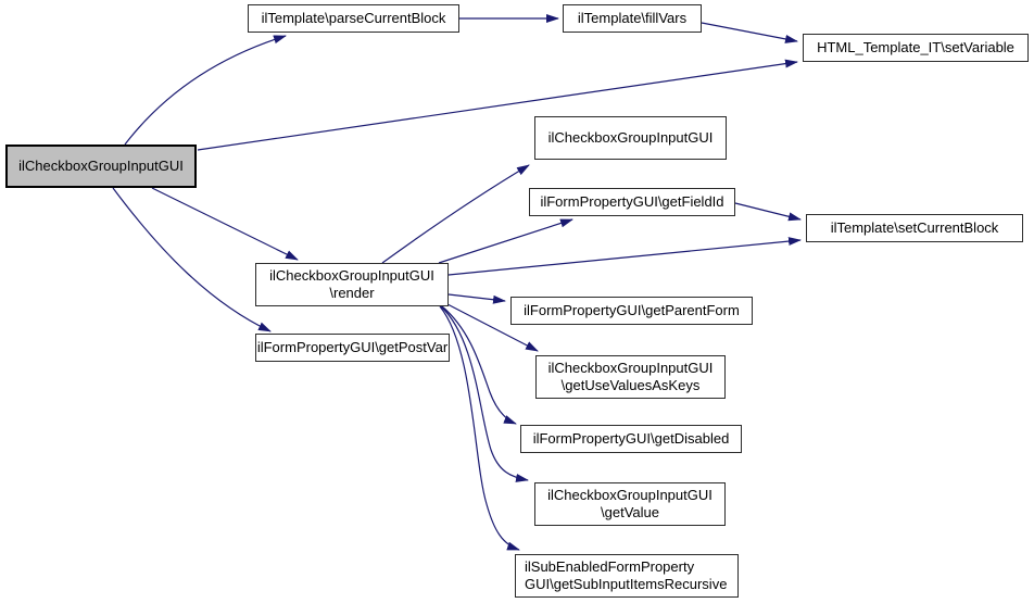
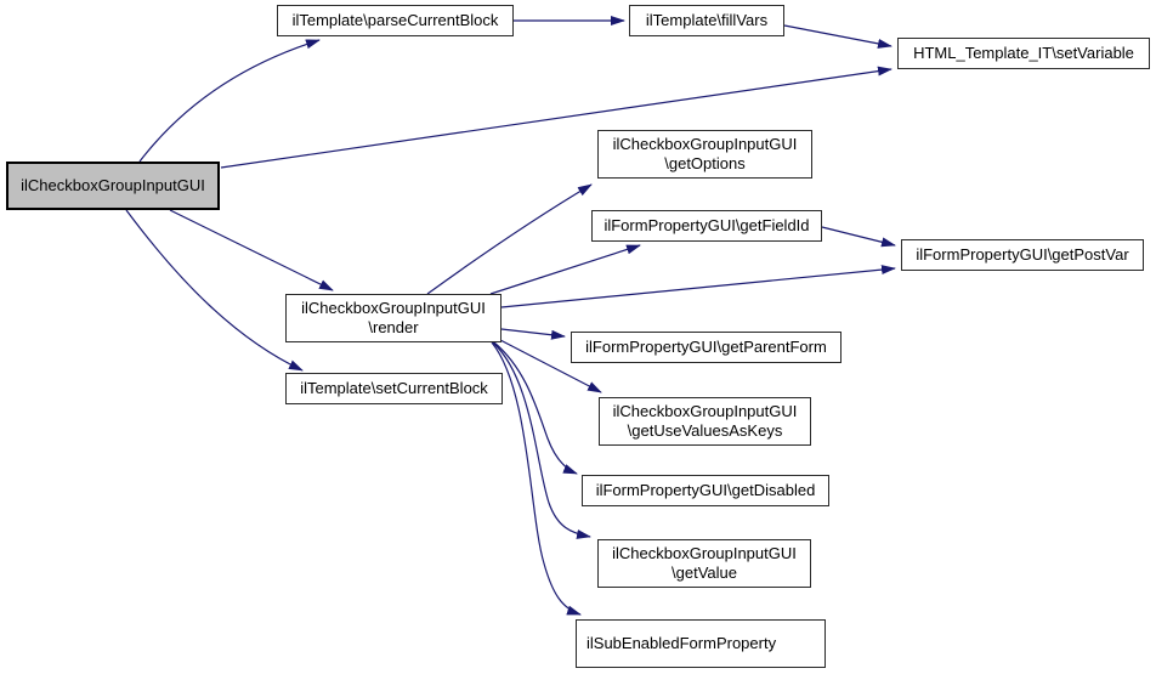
  ilCheckboxGroupInputGUI
  ilTemplate\parseCurrentBlock
  ilTemplate\fillVars
  HTML_Template_IT\setVariable
  ilCheckboxGroupInputGUI
+ \getOptions
  ilFormPropertyGUI\getFieldId
- ilTemplate\setCurrentBlock
+ ilFormPropertyGUI\getPostVar
  ilCheckboxGroupInputGUI
  \render
  ilFormPropertyGUI\getParentForm
- ilFormPropertyGUI\getPostVar
+ ilTemplate\setCurrentBlock
  ilCheckboxGroupInputGUI
  \getUseValuesAsKeys
  ilFormPropertyGUI\getDisabled
  ilCheckboxGroupInputGUI
  \getValue
  ilSubEnabledFormProperty
- GUI\getSubInputItemsRecursive
